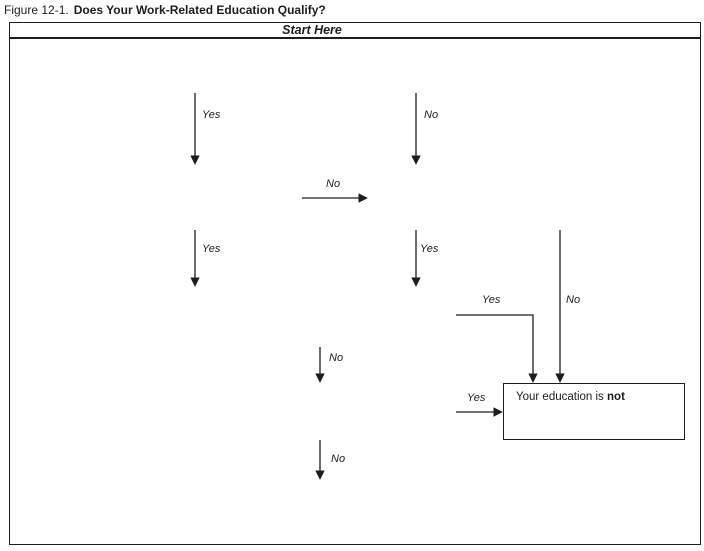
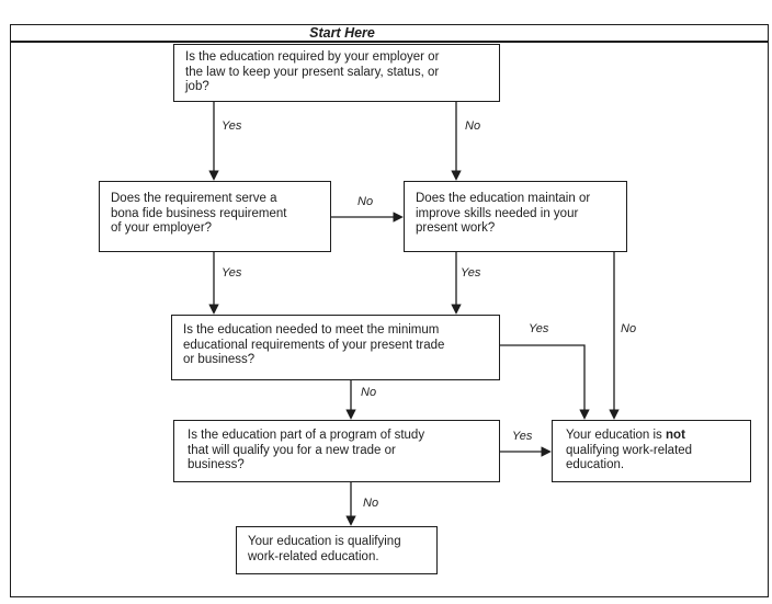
- Figure 12-1. Does Your Work-Related Education Qualify?
  Start Here
+ Is the education required by your employer or
+ the law to keep your present salary, status, or
+ job?
+ Does the requirement serve a
+ bona fide business requirement
+ of your employer?
+ Does the education maintain or
+ improve skills needed in your
+ present work?
+ Is the education needed to meet the minimum
+ educational requirements of your present trade
+ or business?
+ Is the education part of a program of study
+ that will qualify you for a new trade or
+ business?
  Your education is not
+ qualifying work-related
+ education.
+ Your education is qualifying
+ work-related education.
  Yes
  No
  No
  Yes
  Yes
  No
  Yes
  No
  Yes
  No
